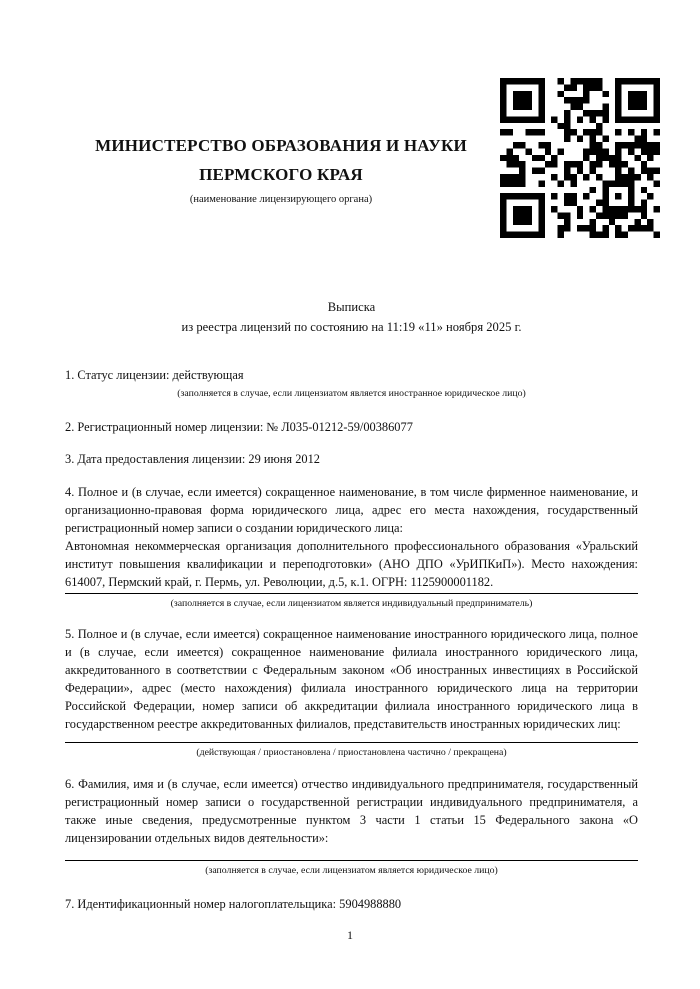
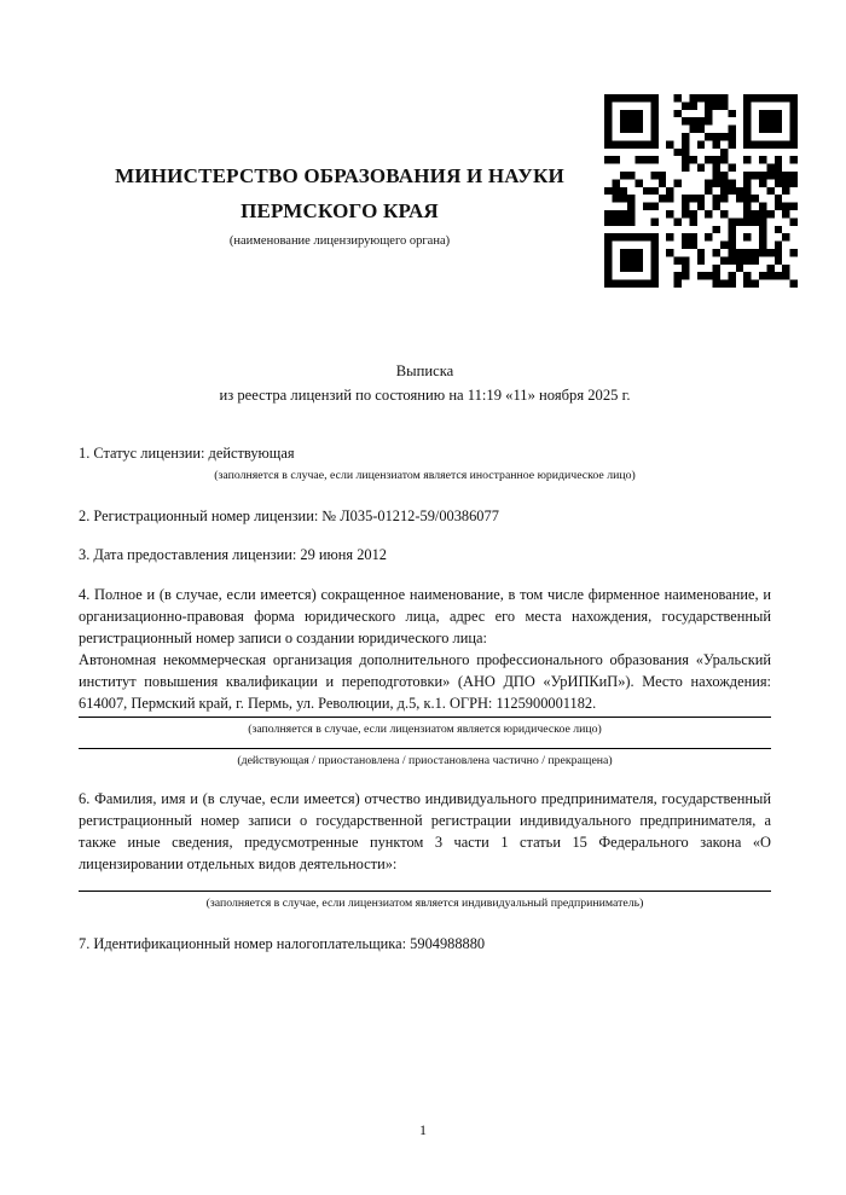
  МИНИСТЕРСТВО ОБРАЗОВАНИЯ И НАУКИ
  ПЕРМСКОГО КРАЯ
  (наименование лицензирующего органа)
  Выписка
  из реестра лицензий по состоянию на 11:19 «11» ноября 2025 г.
  1. Статус лицензии: действующая
  (заполняется в случае, если лицензиатом является иностранное юридическое лицо)
  2. Регистрационный номер лицензии: № Л035-01212-59/00386077
  3. Дата предоставления лицензии: 29 июня 2012
  4. Полное и (в случае, если имеется) сокращенное наименование, в том числе фирменное наименование, и организационно-правовая форма юридического лица, адрес его места нахождения, государственный регистрационный номер записи о создании юридического лица:
  Автономная некоммерческая организация дополнительного профессионального образования «Уральский институт повышения квалификации и переподготовки» (АНО ДПО «УрИПКиП»). Место нахождения: 614007, Пермский край, г. Пермь, ул. Революции, д.5, к.1. ОГРН: 1125900001182.
- (заполняется в случае, если лицензиатом является индивидуальный предприниматель)
+ (заполняется в случае, если лицензиатом является юридическое лицо)
- 5. Полное и (в случае, если имеется) сокращенное наименование иностранного юридического лица, полное и (в случае, если имеется) сокращенное наименование филиала иностранного юридического лица, аккредитованного в соответствии с Федеральным законом «Об иностранных инвестициях в Российской Федерации», адрес (место нахождения) филиала иностранного юридического лица на территории Российской Федерации, номер записи об аккредитации филиала иностранного юридического лица в государственном реестре аккредитованных филиалов, представительств иностранных юридических лиц:
  (действующая / приостановлена / приостановлена частично / прекращена)
  6. Фамилия, имя и (в случае, если имеется) отчество индивидуального предпринимателя, государственный регистрационный номер записи о государственной регистрации индивидуального предпринимателя, а также иные сведения, предусмотренные пунктом 3 части 1 статьи 15 Федерального закона «О лицензировании отдельных видов деятельности»:
- (заполняется в случае, если лицензиатом является юридическое лицо)
+ (заполняется в случае, если лицензиатом является индивидуальный предприниматель)
  7. Идентификационный номер налогоплательщика: 5904988880
  1
